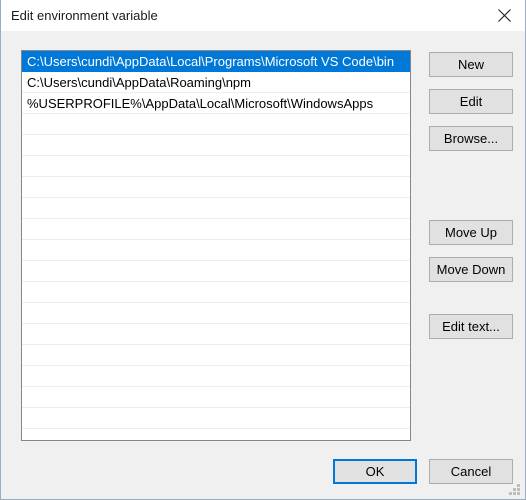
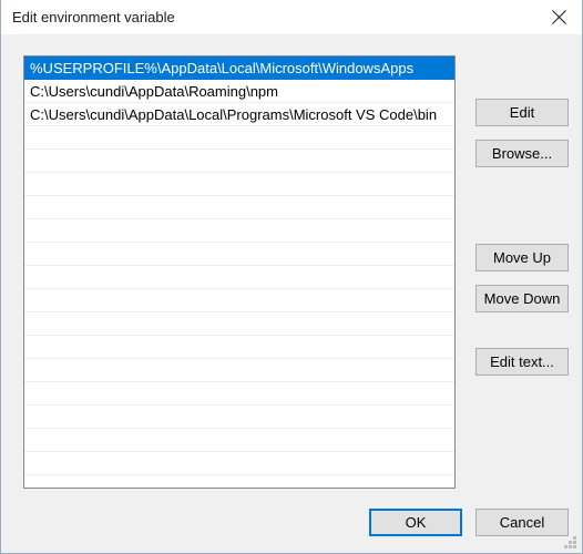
  Edit environment variable
- C:\Users\cundi\AppData\Local\Programs\Microsoft VS Code\bin
+ %USERPROFILE%\AppData\Local\Microsoft\WindowsApps
  C:\Users\cundi\AppData\Roaming\npm
- %USERPROFILE%\AppData\Local\Microsoft\WindowsApps
+ C:\Users\cundi\AppData\Local\Programs\Microsoft VS Code\bin
- New
  Edit
  Browse...
  Move Up
  Move Down
  Edit text...
  OK
  Cancel
